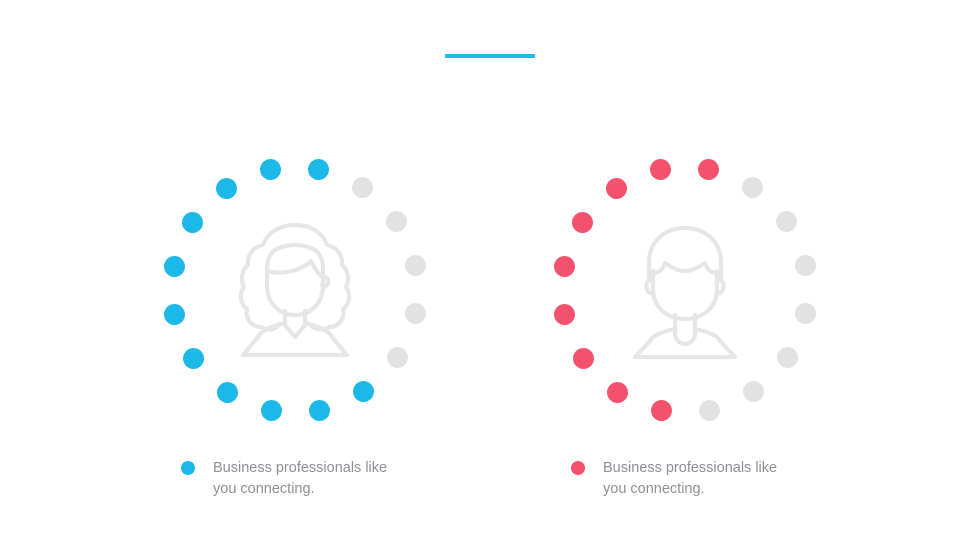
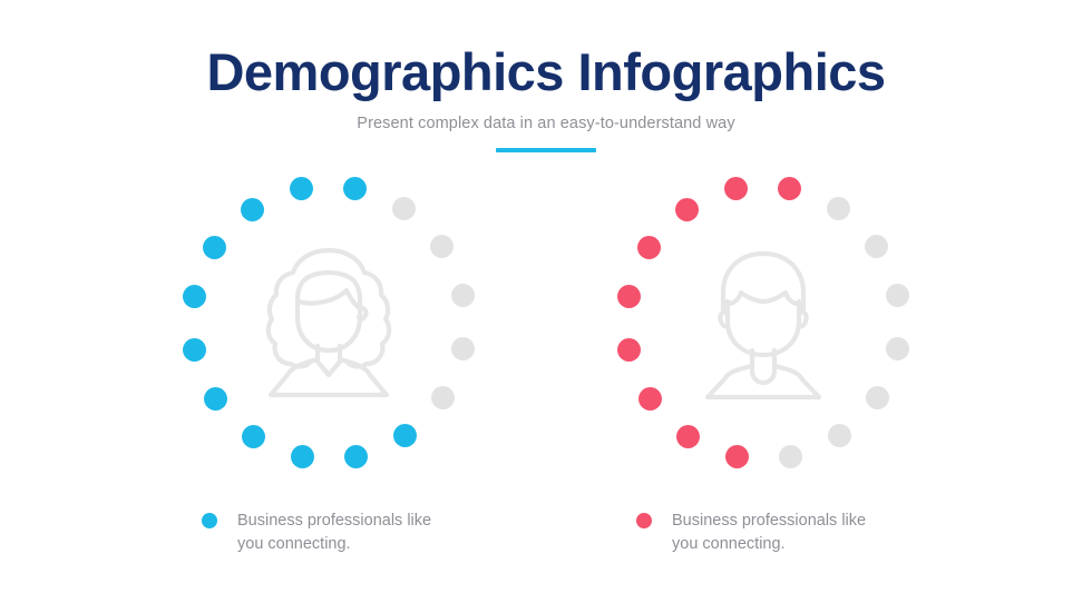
+ Demographics Infographics
+ Present complex data in an easy-to-understand way
  Business professionals like you connecting.
  Business professionals like you connecting.
